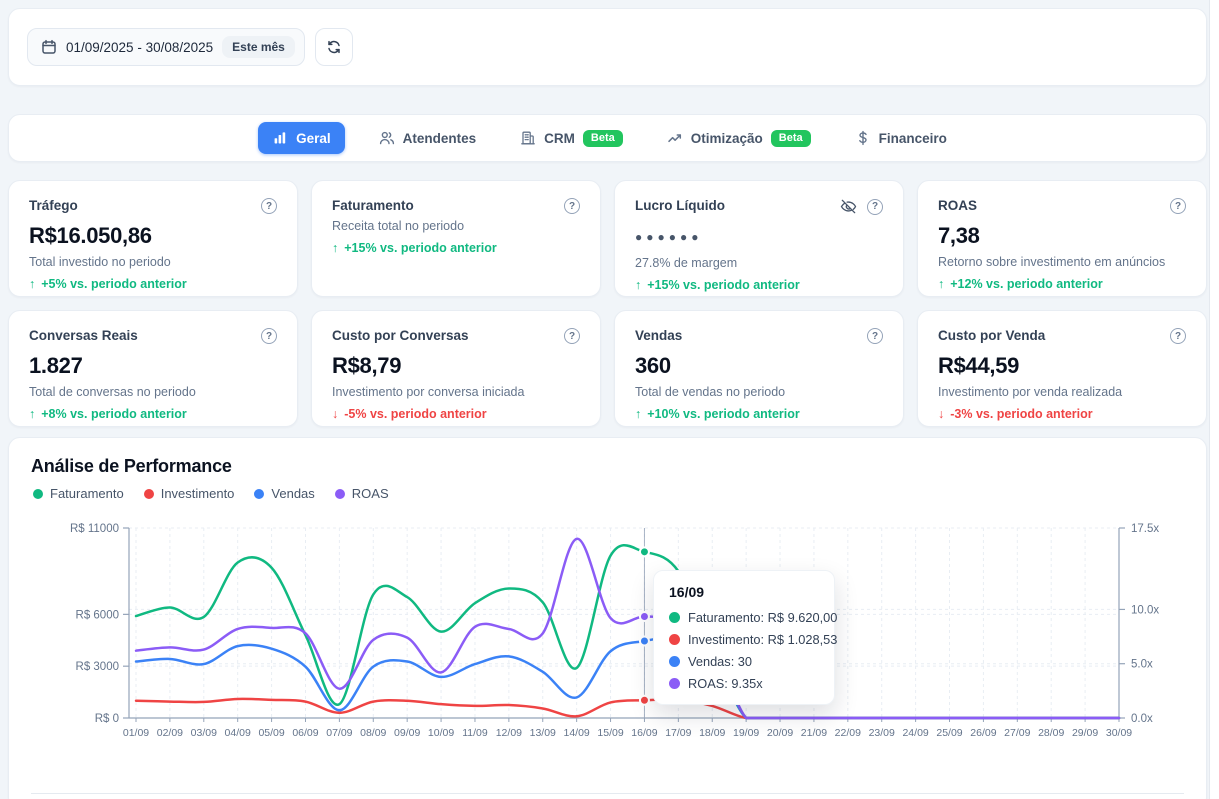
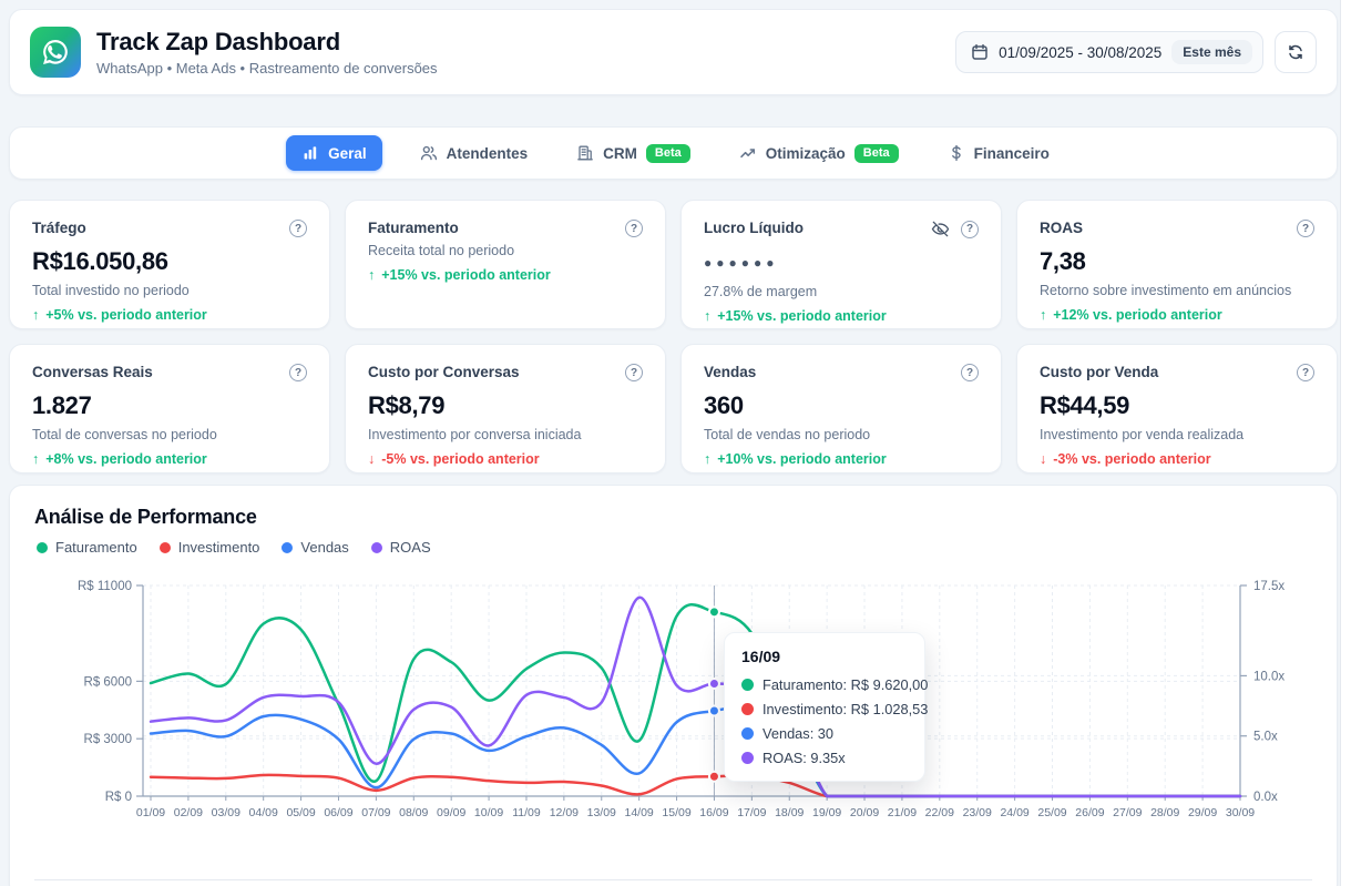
+ Track Zap Dashboard
+ WhatsApp • Meta Ads • Rastreamento de conversões
  01/09/2025 - 30/08/2025
  Este mês
  Geral
  Atendentes
  CRM
  Beta
  Otimização
  Beta
  Financeiro
  Tráfego
  ?
  R$16.050,86
  Total investido no periodo
  ↑
  +5% vs. periodo anterior
  Faturamento
  ?
  Receita total no periodo
  ↑
  +15% vs. periodo anterior
  Lucro Líquido
  ?
  ●●●●●●
  27.8% de margem
  ↑
  +15% vs. periodo anterior
  ROAS
  ?
  7,38
  Retorno sobre investimento em anúncios
  ↑
  +12% vs. periodo anterior
  Conversas Reais
  ?
  1.827
  Total de conversas no periodo
  ↑
  +8% vs. periodo anterior
  Custo por Conversas
  ?
  R$8,79
  Investimento por conversa iniciada
  ↓
  -5% vs. periodo anterior
  Vendas
  ?
  360
  Total de vendas no periodo
  ↑
  +10% vs. periodo anterior
  Custo por Venda
  ?
  R$44,59
  Investimento por venda realizada
  ↓
  -3% vs. periodo anterior
  Análise de Performance
  Faturamento
  Investimento
  Vendas
  ROAS
  R$ 11000
  R$ 6000
  R$ 3000
  R$ 0
  17.5x
  10.0x
  5.0x
  0.0x
  01/09
  02/09
  03/09
  04/09
  05/09
  06/09
  07/09
  08/09
  09/09
  10/09
  11/09
  12/09
  13/09
  14/09
  15/09
  16/09
  17/09
  18/09
  19/09
  20/09
  21/09
  22/09
  23/09
  24/09
  25/09
  26/09
  27/09
  28/09
  29/09
  30/09
  16/09
  Faturamento: R$ 9.620,00
  Investimento: R$ 1.028,53
  Vendas: 30
  ROAS: 9.35x
